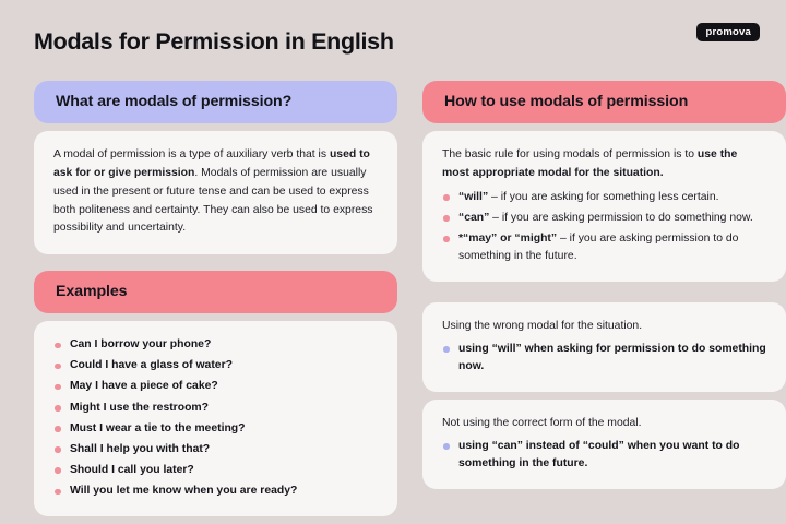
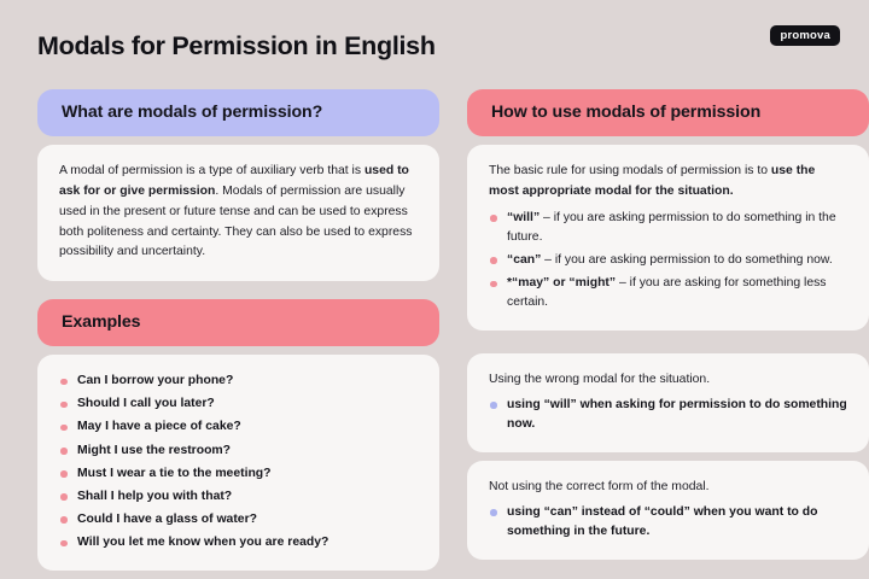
  Modals for Permission in English
  promova
  What are modals of permission?
  A modal of permission is a type of auxiliary verb that is used to ask for or give permission. Modals of permission are usually used in the present or future tense and can be used to express both politeness and certainty. They can also be used to express possibility and uncertainty.
  Examples
  Can I borrow your phone?
- Could I have a glass of water?
+ Should I call you later?
  May I have a piece of cake?
  Might I use the restroom?
  Must I wear a tie to the meeting?
  Shall I help you with that?
- Should I call you later?
+ Could I have a glass of water?
  Will you let me know when you are ready?
  How to use modals of permission
  The basic rule for using modals of permission is to use the most appropriate modal for the situation.
- “will” – if you are asking for something less certain.
+ “will” – if you are asking permission to do something in the future.
  “can” – if you are asking permission to do something now.
- *“may” or “might” – if you are asking permission to do something in the future.
+ *“may” or “might” – if you are asking for something less certain.
  Using the wrong modal for the situation.
  using “will” when asking for permission to do something now.
  Not using the correct form of the modal.
  using “can” instead of “could” when you want to do something in the future.
